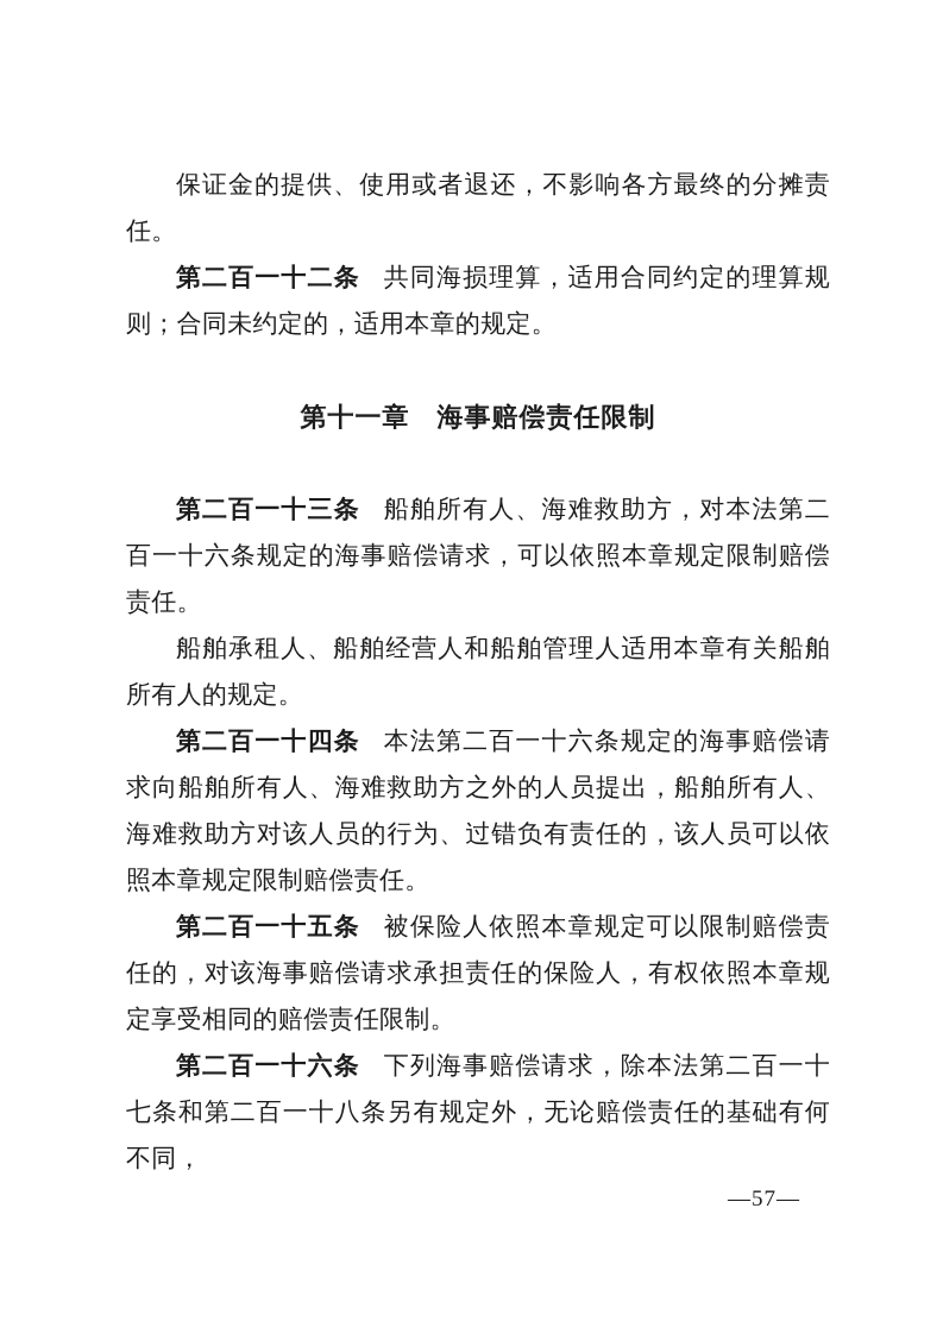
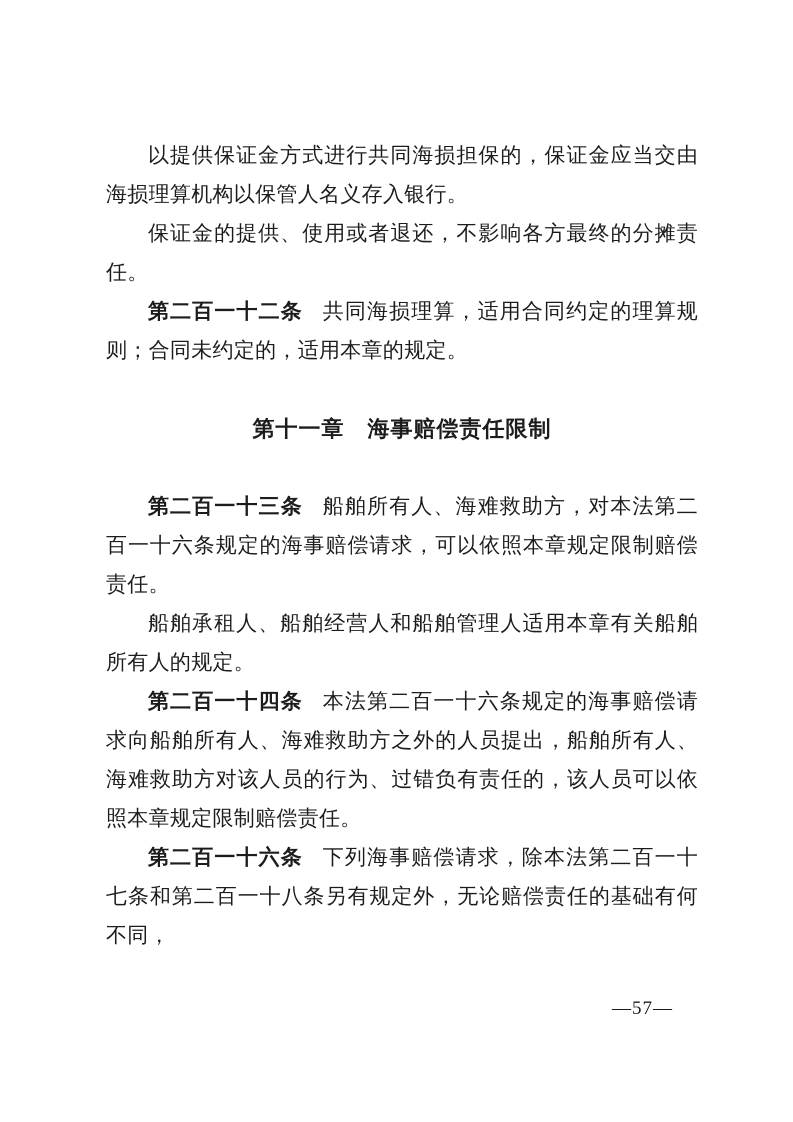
+ 以提供保证金方式进行共同海损担保的，保证金应当交由海损理算机构以保管人名义存入银行。
  保证金的提供、使用或者退还，不影响各方最终的分摊责任。
  第二百一十二条 共同海损理算，适用合同约定的理算规则；合同未约定的，适用本章的规定。
  第十一章 海事赔偿责任限制
  第二百一十三条 船舶所有人、海难救助方，对本法第二百一十六条规定的海事赔偿请求，可以依照本章规定限制赔偿责任。
  船舶承租人、船舶经营人和船舶管理人适用本章有关船舶所有人的规定。
  第二百一十四条 本法第二百一十六条规定的海事赔偿请求向船舶所有人、海难救助方之外的人员提出，船舶所有人、海难救助方对该人员的行为、过错负有责任的，该人员可以依照本章规定限制赔偿责任。
- 第二百一十五条 被保险人依照本章规定可以限制赔偿责任的，对该海事赔偿请求承担责任的保险人，有权依照本章规定享受相同的赔偿责任限制。
  第二百一十六条 下列海事赔偿请求，除本法第二百一十七条和第二百一十八条另有规定外，无论赔偿责任的基础有何不同，
  —57—
